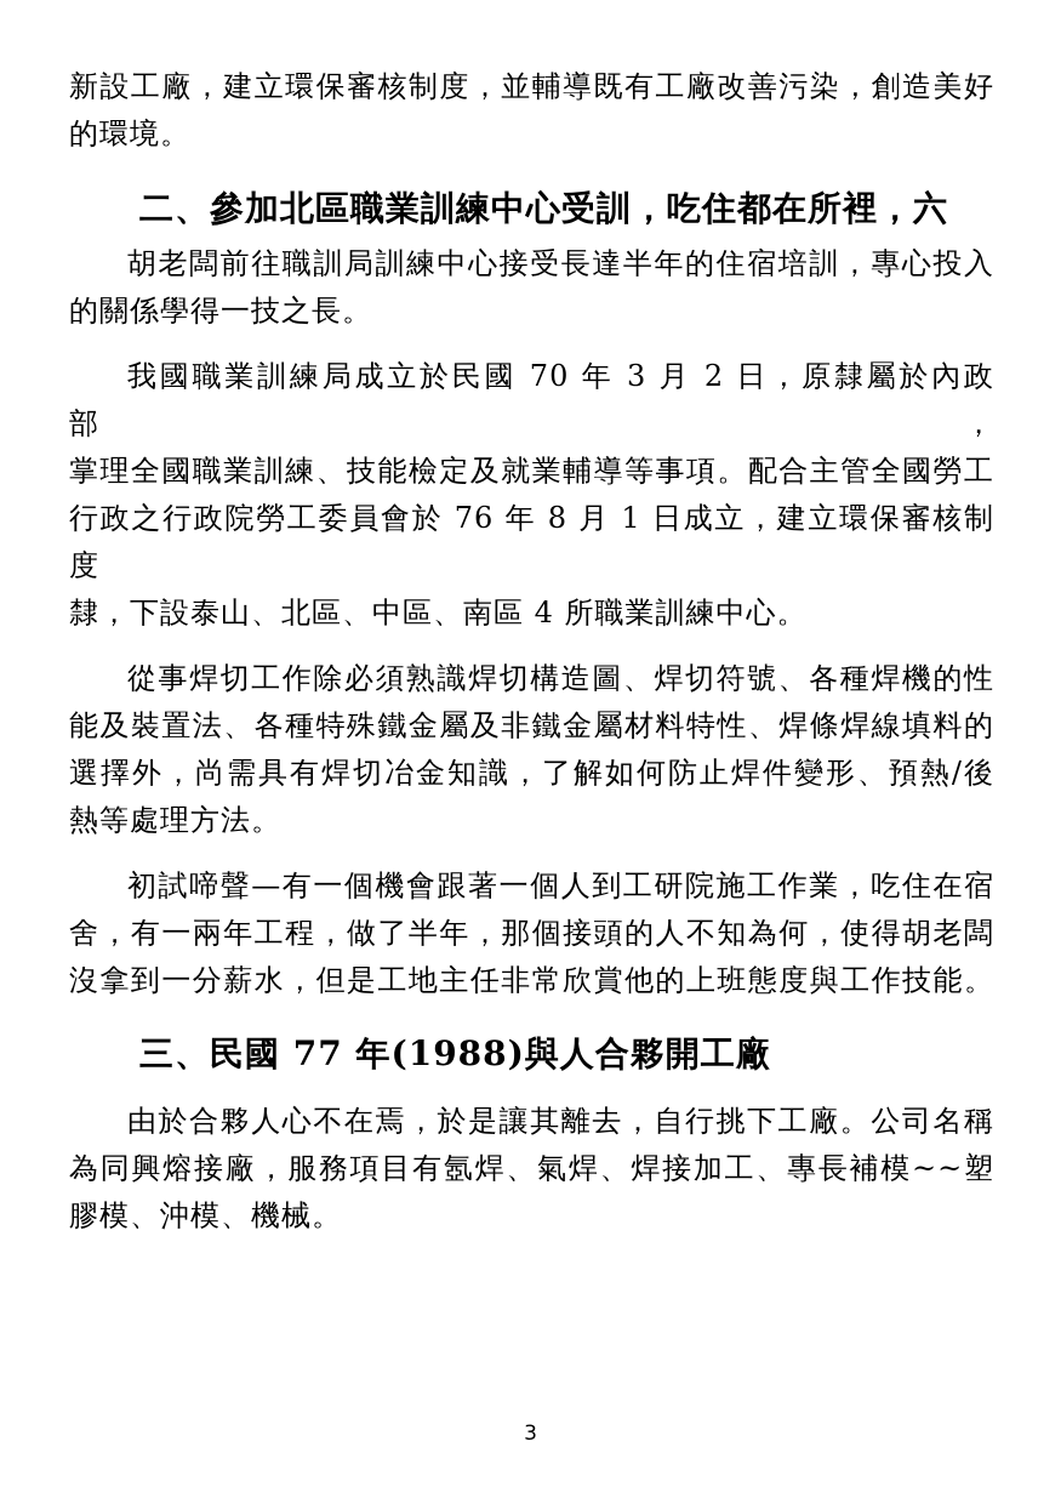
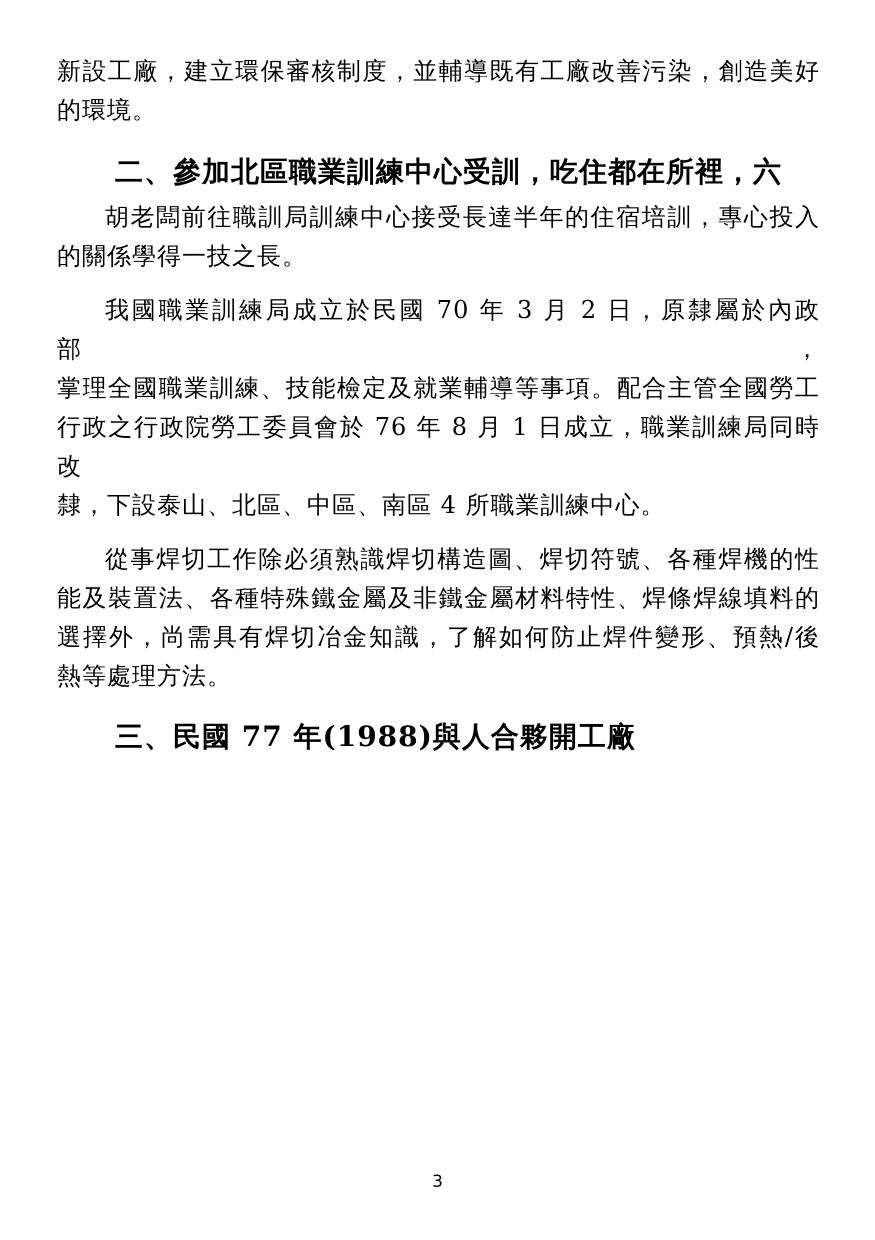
  新設工廠，建立環保審核制度，並輔導既有工廠改善污染，創造美好
  的環境。
  二、參加北區職業訓練中心受訓，吃住都在所裡，六
  胡老闆前往職訓局訓練中心接受長達半年的住宿培訓，專心投入
  的關係學得一技之長。
  我國職業訓練局成立於民國 70 年 3 月 2 日，原隸屬於內政部，
  掌理全國職業訓練、技能檢定及就業輔導等事項。配合主管全國勞工
- 行政之行政院勞工委員會於 76 年 8 月 1 日成立，建立環保審核制度
+ 行政之行政院勞工委員會於 76 年 8 月 1 日成立，職業訓練局同時改
  隸，下設泰山、北區、中區、南區 4 所職業訓練中心。
  從事焊切工作除必須熟識焊切構造圖、焊切符號、各種焊機的性
  能及裝置法、各種特殊鐵金屬及非鐵金屬材料特性、焊條焊線填料的
  選擇外，尚需具有焊切冶金知識，了解如何防止焊件變形、預熱/後
  熱等處理方法。
- 初試啼聲—有一個機會跟著一個人到工研院施工作業，吃住在宿
- 舍，有一兩年工程，做了半年，那個接頭的人不知為何，使得胡老闆
- 沒拿到一分薪水，但是工地主任非常欣賞他的上班態度與工作技能。
  三、民國 77 年(1988)與人合夥開工廠
- 由於合夥人心不在焉，於是讓其離去，自行挑下工廠。公司名稱
- 為同興熔接廠，服務項目有氬焊、氣焊、焊接加工、專長補模~~塑
- 膠模、沖模、機械。
  3
